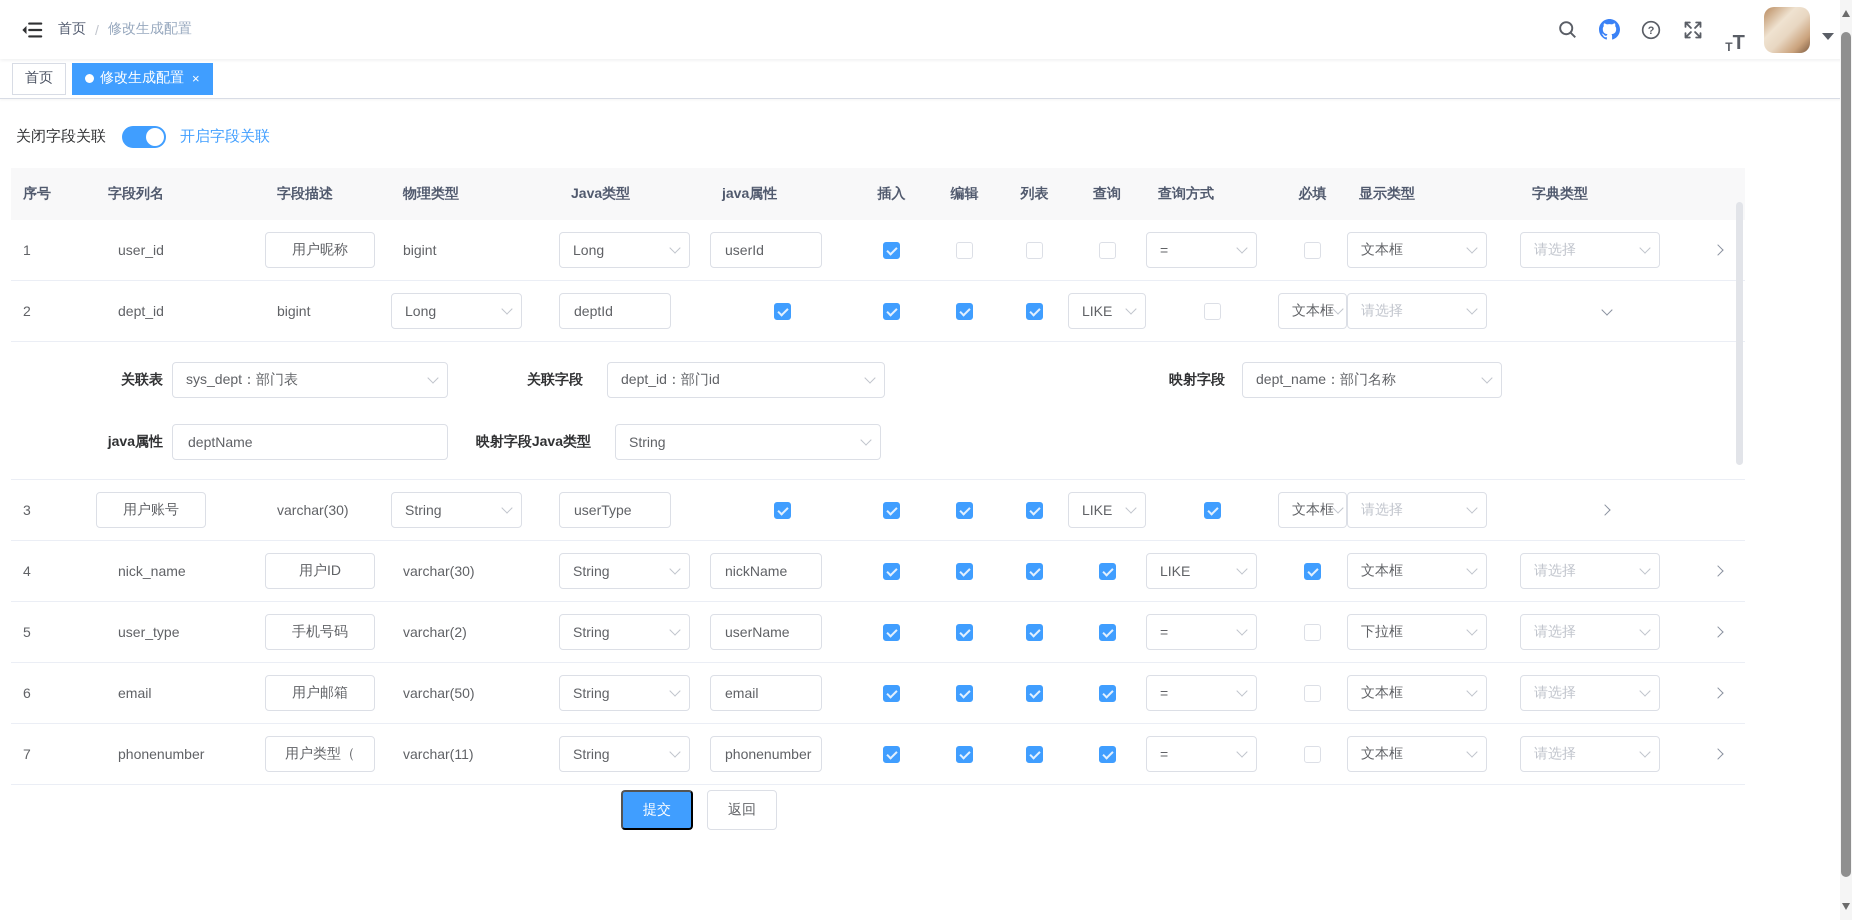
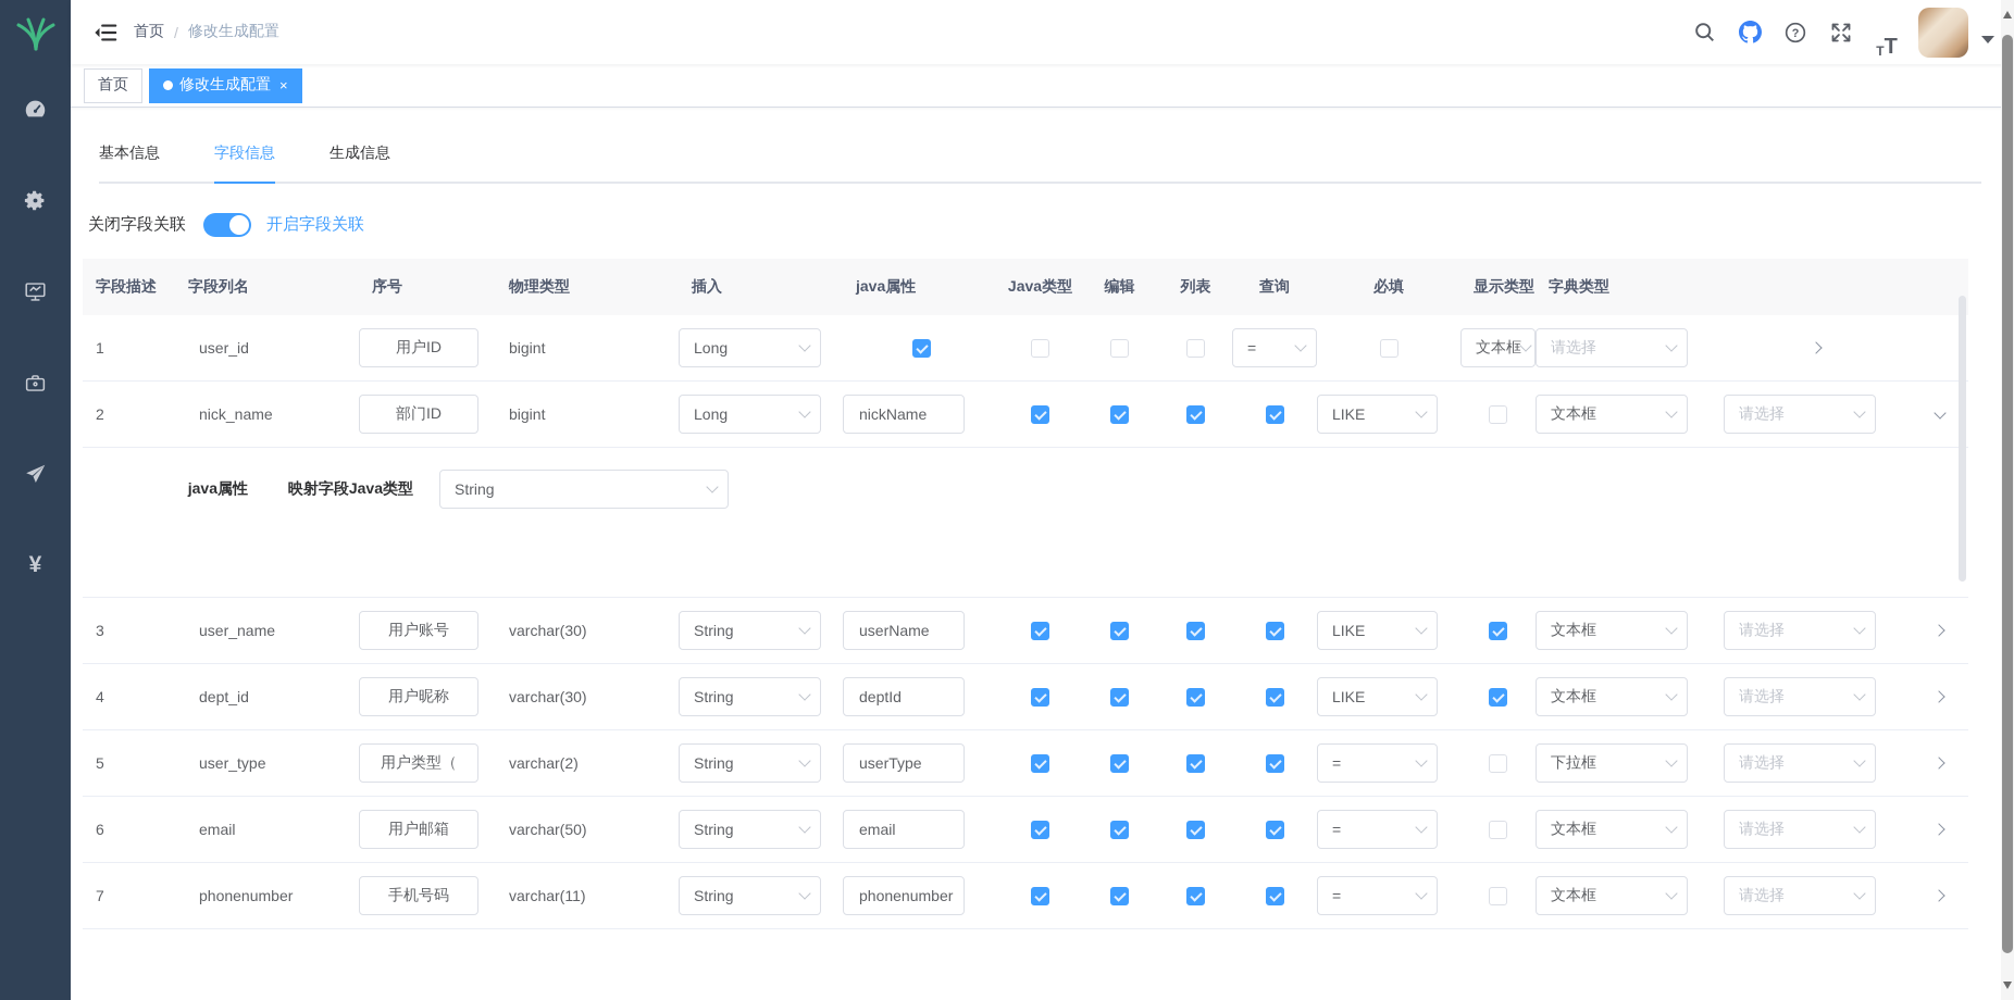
+ ¥
  首页
  /
  修改生成配置
  ?
  T
  T
  首页
  修改生成配置
  ×
+ 基本信息
+ 字段信息
+ 生成信息
  关闭字段关联
  开启字段关联
- 序号
+ 字段描述
  字段列名
- 字段描述
+ 序号
  物理类型
- Java类型
+ 插入
  java属性
- 插入
+ Java类型
  编辑
  列表
  查询
- 查询方式
  必填
  显示类型
  字典类型
  1
  user_id
- 用户昵称
+ 用户ID
  bigint
  Long
- userId
  =
  文本框
  请选择
  2
- dept_id
+ nick_name
+ 部门ID
  bigint
  Long
- deptId
+ nickName
  LIKE
  文本框
  请选择
- 关联表
- sys_dept：部门表
- 关联字段
- dept_id：部门id
- 映射字段
- dept_name：部门名称
  java属性
- deptName
  映射字段Java类型
  String
  3
+ user_name
  用户账号
  varchar(30)
  String
- userType
+ userName
  LIKE
  文本框
  请选择
  4
- nick_name
+ dept_id
- 用户ID
+ 用户昵称
  varchar(30)
  String
- nickName
+ deptId
  LIKE
  文本框
  请选择
  5
  user_type
- 手机号码
+ 用户类型（
  varchar(2)
  String
- userName
+ userType
  =
  下拉框
  请选择
  6
  email
  用户邮箱
  varchar(50)
  String
  email
  =
  文本框
  请选择
  7
  phonenumber
- 用户类型（
+ 手机号码
  varchar(11)
  String
  phonenumber
  =
  文本框
  请选择
- 提交
- 返回
